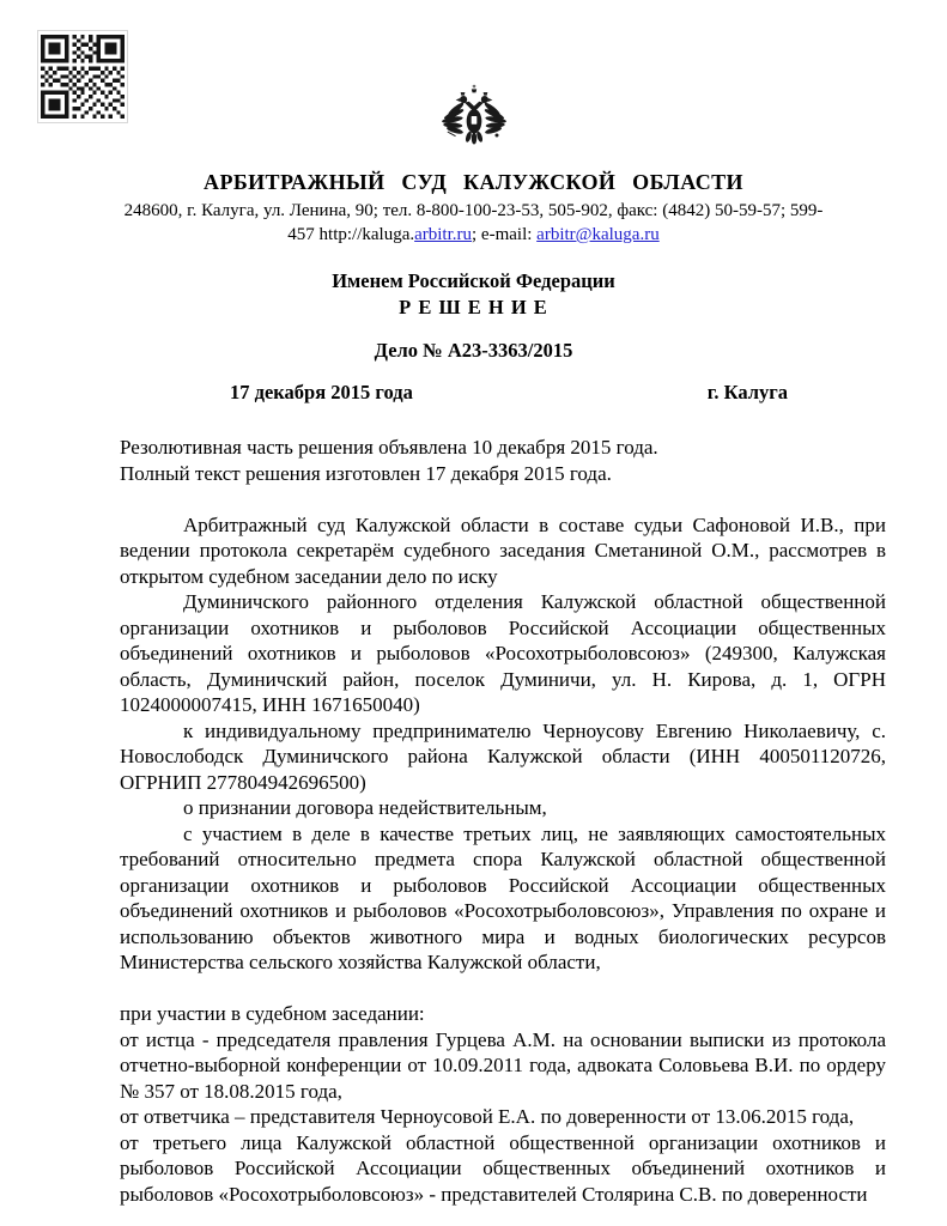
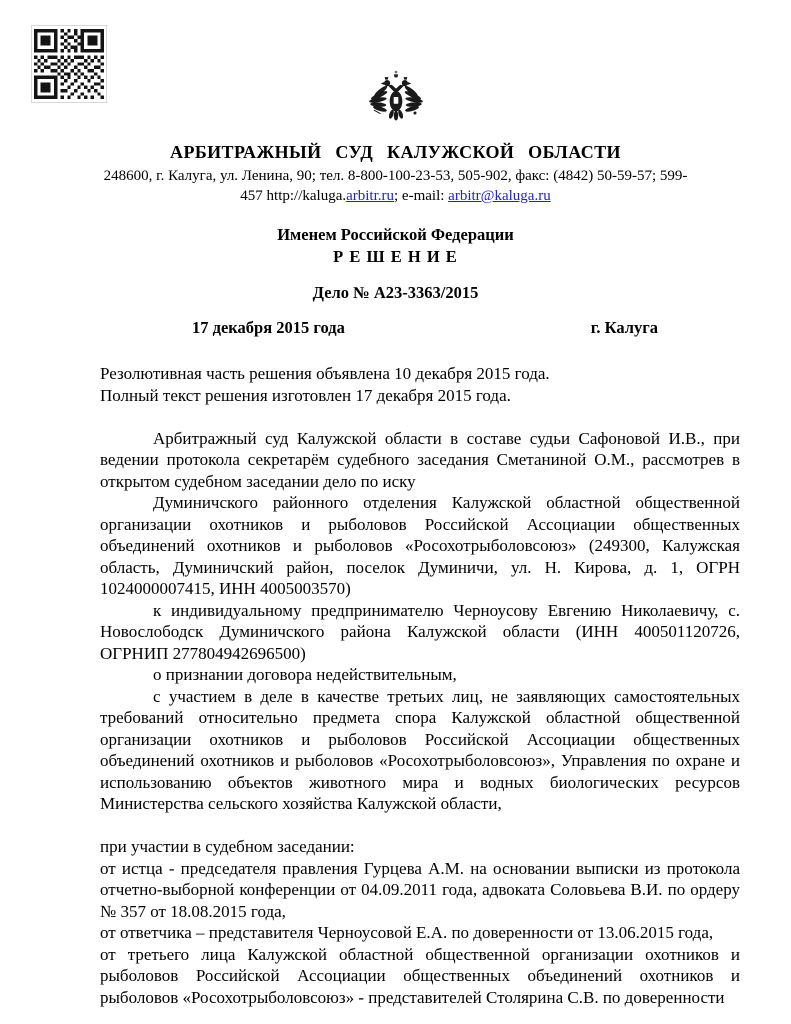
  АРБИТРАЖНЫЙ СУД КАЛУЖСКОЙ ОБЛАСТИ
  248600, г. Калуга, ул. Ленина, 90; тел. 8-800-100-23-53, 505-902, факс: (4842) 50-59-57; 599-
  457 http://kaluga.arbitr.ru; e-mail: arbitr@kaluga.ru
  Именем Российской Федерации
  Р Е Ш Е Н И Е
  Дело № А23-3363/2015
  17 декабря 2015 года
  г. Калуга
  Резолютивная часть решения объявлена 10 декабря 2015 года.
  Полный текст решения изготовлен 17 декабря 2015 года.
  Арбитражный суд Калужской области в составе судьи Сафоновой И.В., при ведении протокола секретарём судебного заседания Сметаниной О.М., рассмотрев в открытом судебном заседании дело по иску
- Думиничского районного отделения Калужской областной общественной организации охотников и рыболовов Российской Ассоциации общественных объединений охотников и рыболовов «Росохотрыболовсоюз» (249300, Калужская область, Думиничский район, поселок Думиничи, ул. Н. Кирова, д. 1, ОГРН 1024000007415, ИНН 1671650040)
+ Думиничского районного отделения Калужской областной общественной организации охотников и рыболовов Российской Ассоциации общественных объединений охотников и рыболовов «Росохотрыболовсоюз» (249300, Калужская область, Думиничский район, поселок Думиничи, ул. Н. Кирова, д. 1, ОГРН 1024000007415, ИНН 4005003570)
  к индивидуальному предпринимателю Черноусову Евгению Николаевичу, с. Новослободск Думиничского района Калужской области (ИНН 400501120726, ОГРНИП 277804942696500)
  о признании договора недействительным,
  с участием в деле в качестве третьих лиц, не заявляющих самостоятельных требований относительно предмета спора Калужской областной общественной организации охотников и рыболовов Российской Ассоциации общественных объединений охотников и рыболовов «Росохотрыболовсоюз», Управления по охране и использованию объектов животного мира и водных биологических ресурсов Министерства сельского хозяйства Калужской области,
  при участии в судебном заседании:
- от истца - председателя правления Гурцева А.М. на основании выписки из протокола отчетно-выборной конференции от 10.09.2011 года, адвоката Соловьева В.И. по ордеру № 357 от 18.08.2015 года,
+ от истца - председателя правления Гурцева А.М. на основании выписки из протокола отчетно-выборной конференции от 04.09.2011 года, адвоката Соловьева В.И. по ордеру № 357 от 18.08.2015 года,
  от ответчика – представителя Черноусовой Е.А. по доверенности от 13.06.2015 года,
  от третьего лица Калужской областной общественной организации охотников и рыболовов Российской Ассоциации общественных объединений охотников и рыболовов «Росохотрыболовсоюз» - представителей Столярина С.В. по доверенности
